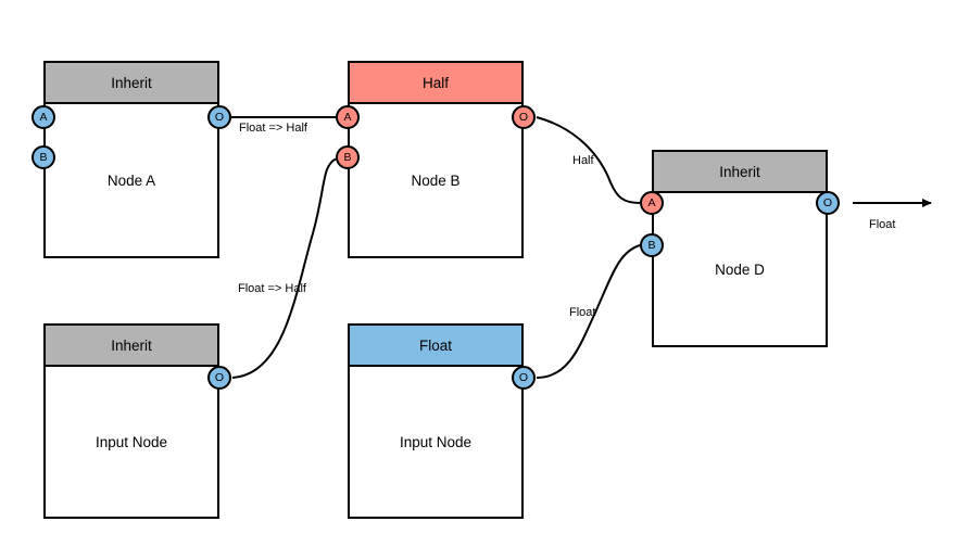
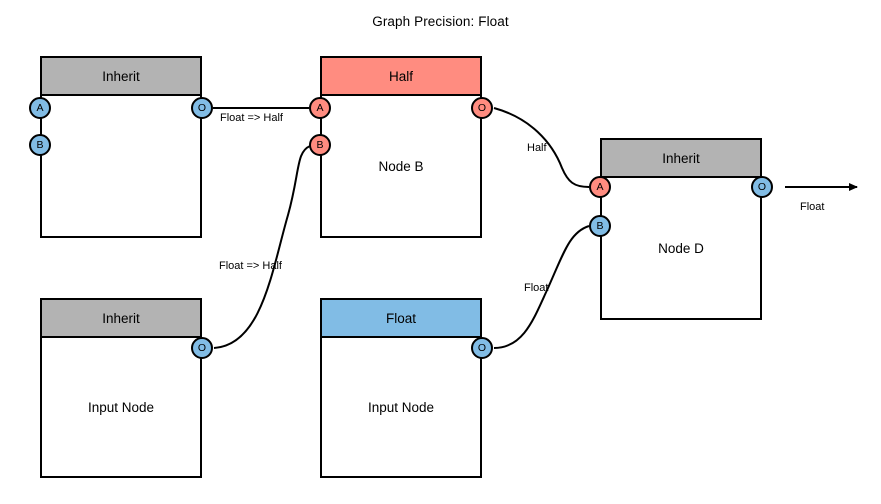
+ Graph Precision: Float
  Inherit
- Node A
  A
  B
  O
  Half
  Node B
  A
  B
  O
  Inherit
  Node D
  A
  B
  O
  Inherit
  Input Node
  O
  Float
  Input Node
  O
  Float => Half
  Float => Half
  Half
  Float
  Float
